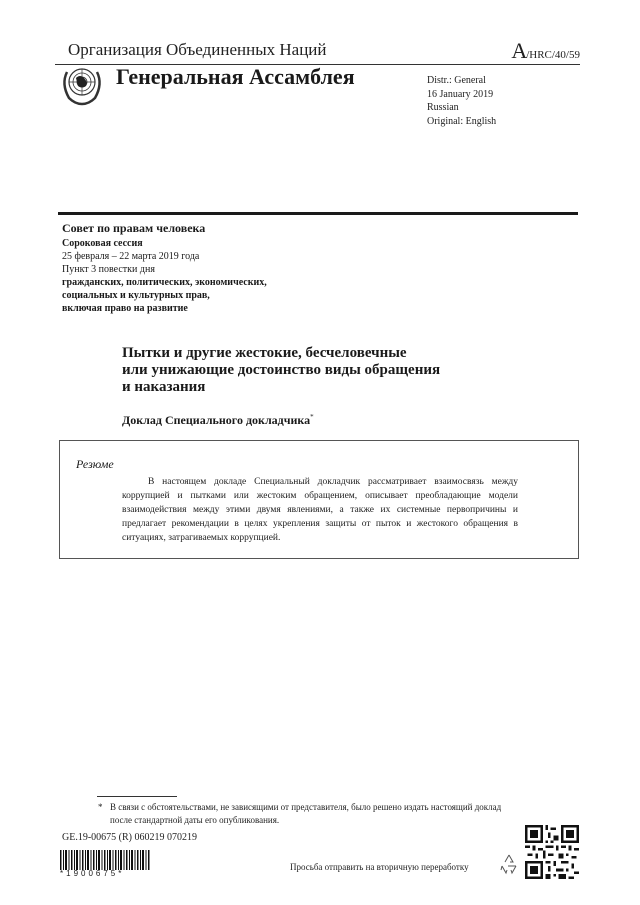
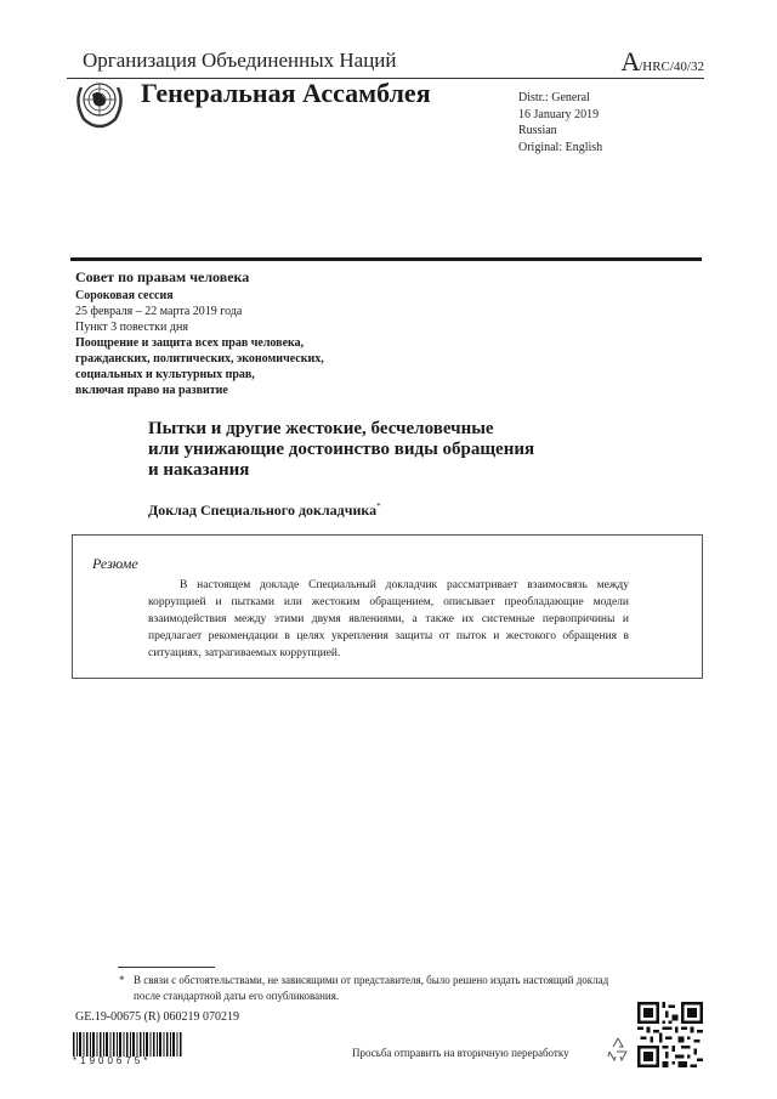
  Организация Объединенных Наций
- A/HRC/40/59
+ A/HRC/40/32
  Генеральная Ассамблея
  Distr.: General
  16 January 2019
  Russian
  Original: English
  Совет по правам человека
  Сороковая сессия
  25 февраля – 22 марта 2019 года
  Пункт 3 повестки дня
+ Поощрение и защита всех прав человека,
  гражданских, политических, экономических,
  социальных и культурных прав,
  включая право на развитие
  Пытки и другие жестокие, бесчеловечные
  или унижающие достоинство виды обращения
  и наказания
  Доклад Специального докладчика*
  Резюме
  В настоящем докладе Специальный докладчик рассматривает взаимосвязь между коррупцией и пытками или жестоким обращением, описывает преобладающие модели взаимодействия между этими двумя явлениями, а также их системные первопричины и предлагает рекомендации в целях укрепления защиты от пыток и жестокого обращения в ситуациях, затрагиваемых коррупцией.
  *
  В связи с обстоятельствами, не зависящими от представителя, было решено издать настоящий доклад после стандартной даты его опубликования.
  GE.19-00675 (R) 060219 070219
  *1900675*
  Просьба отправить на вторичную переработку
